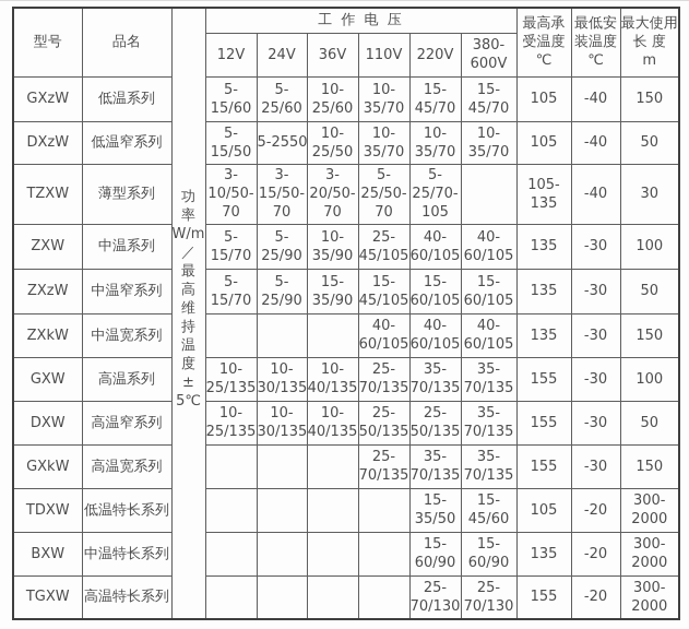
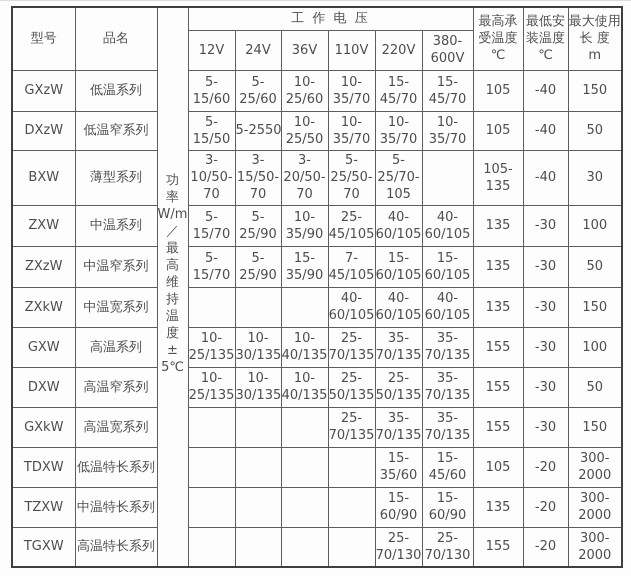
  型号	品名	功 率 W/m ／ 最 高 维 持 温 度 ± 5℃	工 作 电 压	最高承 受温度 ℃	最低安 装温度 ℃	最大使用 长 度 m
  12V	24V	36V	110V	220V	380- 600V
  GXzW	低温系列	5- 15/60	5- 25/60	10- 25/60	10- 35/70	15- 45/70	15- 45/70	105	-40	150
  DXzW	低温窄系列	5- 15/50	5-2550	10- 25/50	10- 35/70	10- 35/70	10- 35/70	105	-40	50
- TZXW	薄型系列	3- 10/50- 70	3- 15/50- 70	3- 20/50- 70	5- 25/50- 70	5- 25/70- 105		105- 135	-40	30
+ BXW	薄型系列	3- 10/50- 70	3- 15/50- 70	3- 20/50- 70	5- 25/50- 70	5- 25/70- 105		105- 135	-40	30
  ZXW	中温系列	5- 15/70	5- 25/90	10- 35/90	25- 45/105	40- 60/105	40- 60/105	135	-30	100
- ZXzW	中温窄系列	5- 15/70	5- 25/90	15- 35/90	15- 45/105	15- 60/105	15- 60/105	135	-30	50
+ ZXzW	中温窄系列	5- 15/70	5- 25/90	15- 35/90	7- 45/105	15- 60/105	15- 60/105	135	-30	50
  ZXkW	中温宽系列				40- 60/105	40- 60/105	40- 60/105	135	-30	150
  GXW	高温系列	10- 25/135	10- 30/135	10- 40/135	25- 70/135	35- 70/135	35- 70/135	155	-30	100
  DXW	高温窄系列	10- 25/135	10- 30/135	10- 40/135	25- 50/135	25- 50/135	35- 70/135	155	-30	50
  GXkW	高温宽系列				25- 70/135	35- 70/135	35- 70/135	155	-30	150
- TDXW	低温特长系列					15- 35/50	15- 45/60	105	-20	300- 2000
+ TDXW	低温特长系列					15- 35/60	15- 45/60	105	-20	300- 2000
- BXW	中温特长系列					15- 60/90	15- 60/90	135	-20	300- 2000
+ TZXW	中温特长系列					15- 60/90	15- 60/90	135	-20	300- 2000
  TGXW	高温特长系列					25- 70/130	25- 70/130	155	-20	300- 2000
